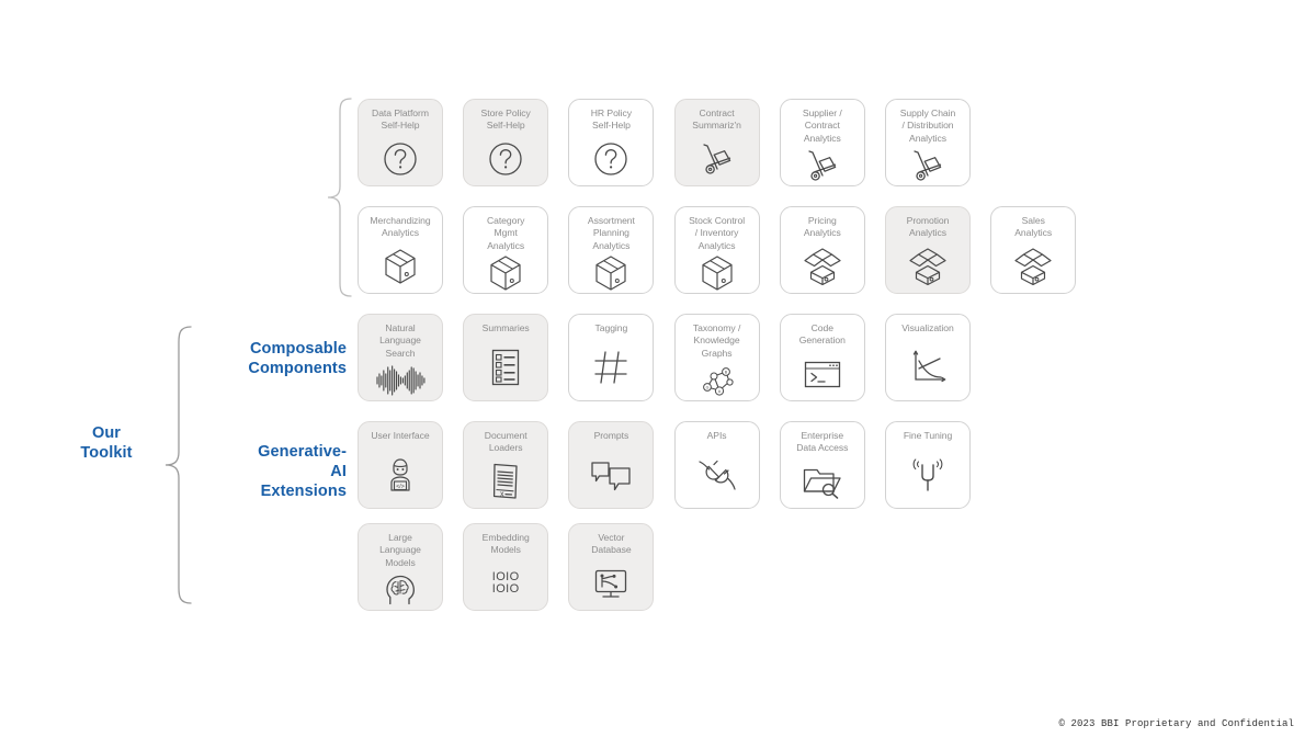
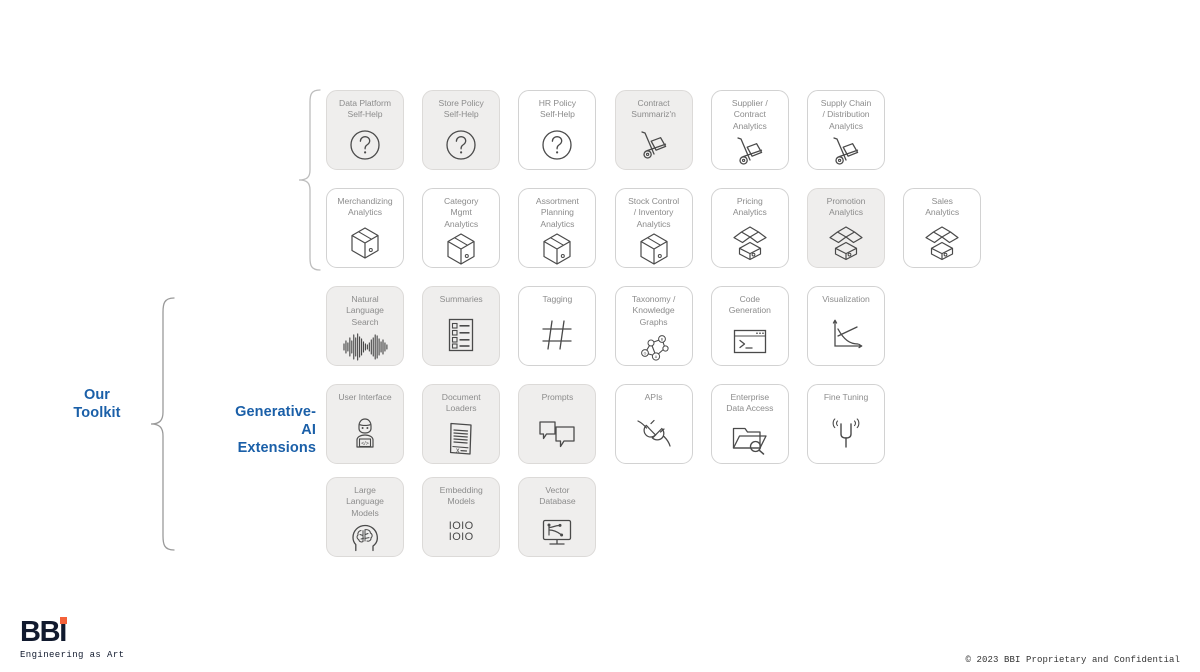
  Our
  Toolkit
- Composable
- Components
  Generative-
  AI
  Extensions
  Data Platform
  Self-Help
  Store Policy
  Self-Help
  HR Policy
  Self-Help
  Contract
  Summariz'n
  Supplier /
  Contract
  Analytics
  Supply Chain
  / Distribution
  Analytics
  Merchandizing Analytics
  Category
  Mgmt
  Analytics
  Assortment
  Planning
  Analytics
  Stock Control
  / Inventory
  Analytics
  Pricing
  Analytics
  Promotion
  Analytics
  Sales
  Analytics
  Natural
  Language
  Search
  Summaries
  Tagging
  Taxonomy /
  Knowledge
  Graphs
  Code
  Generation
  Visualization
  User Interface
  Document
  Loaders
  Prompts
  APIs
  Enterprise
  Data Access
  Fine Tuning
  Large
  Language
  Models
  Embedding
  Models
  IOIO
  IOIO
  Vector
  Database
+ BBI
+ Engineering as Art
  © 2023 BBI Proprietary and Confidential
